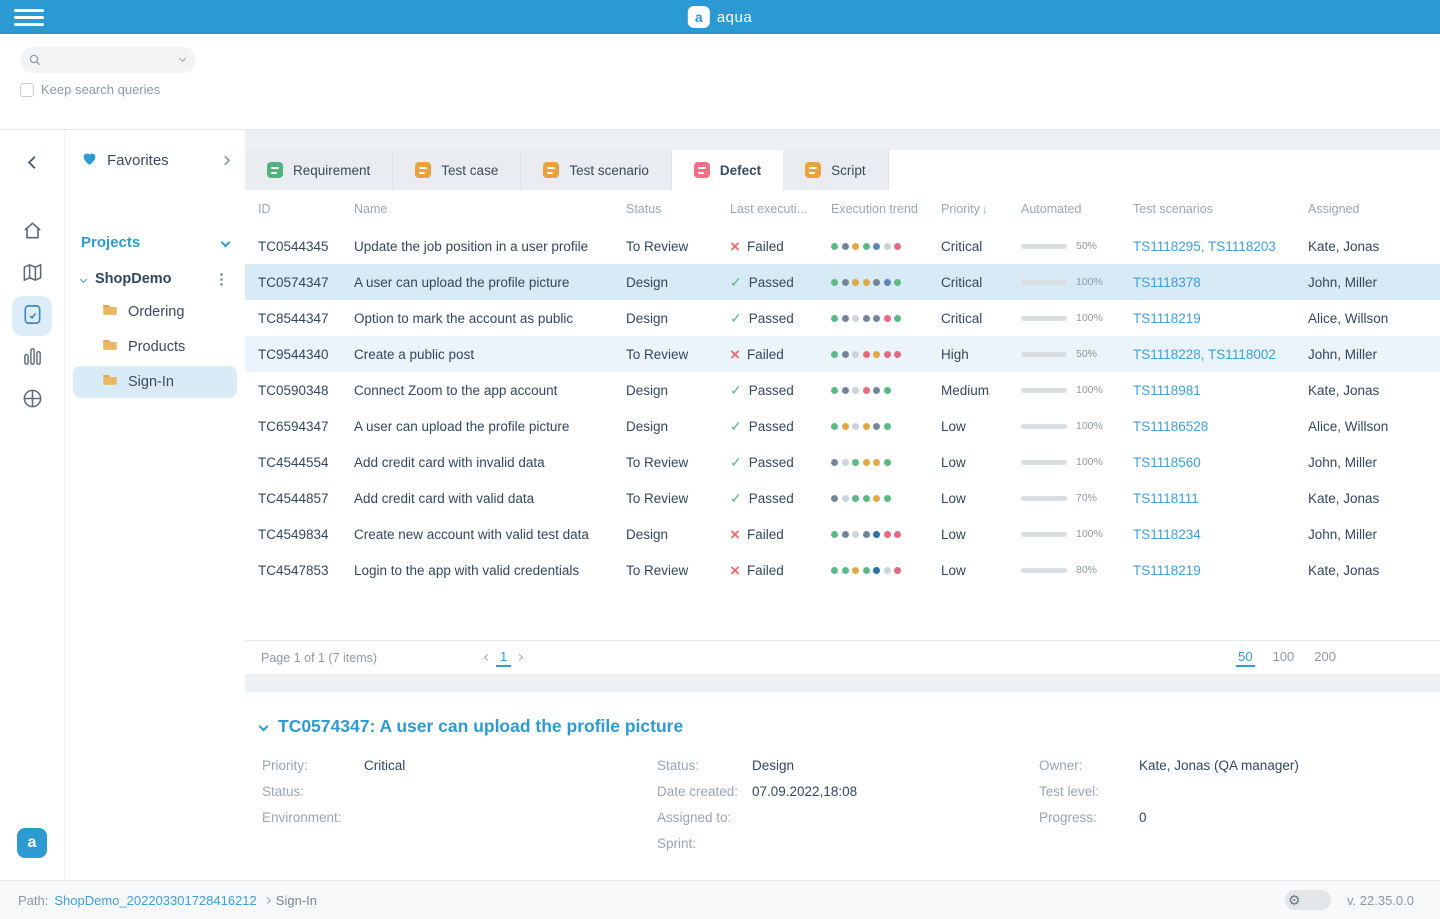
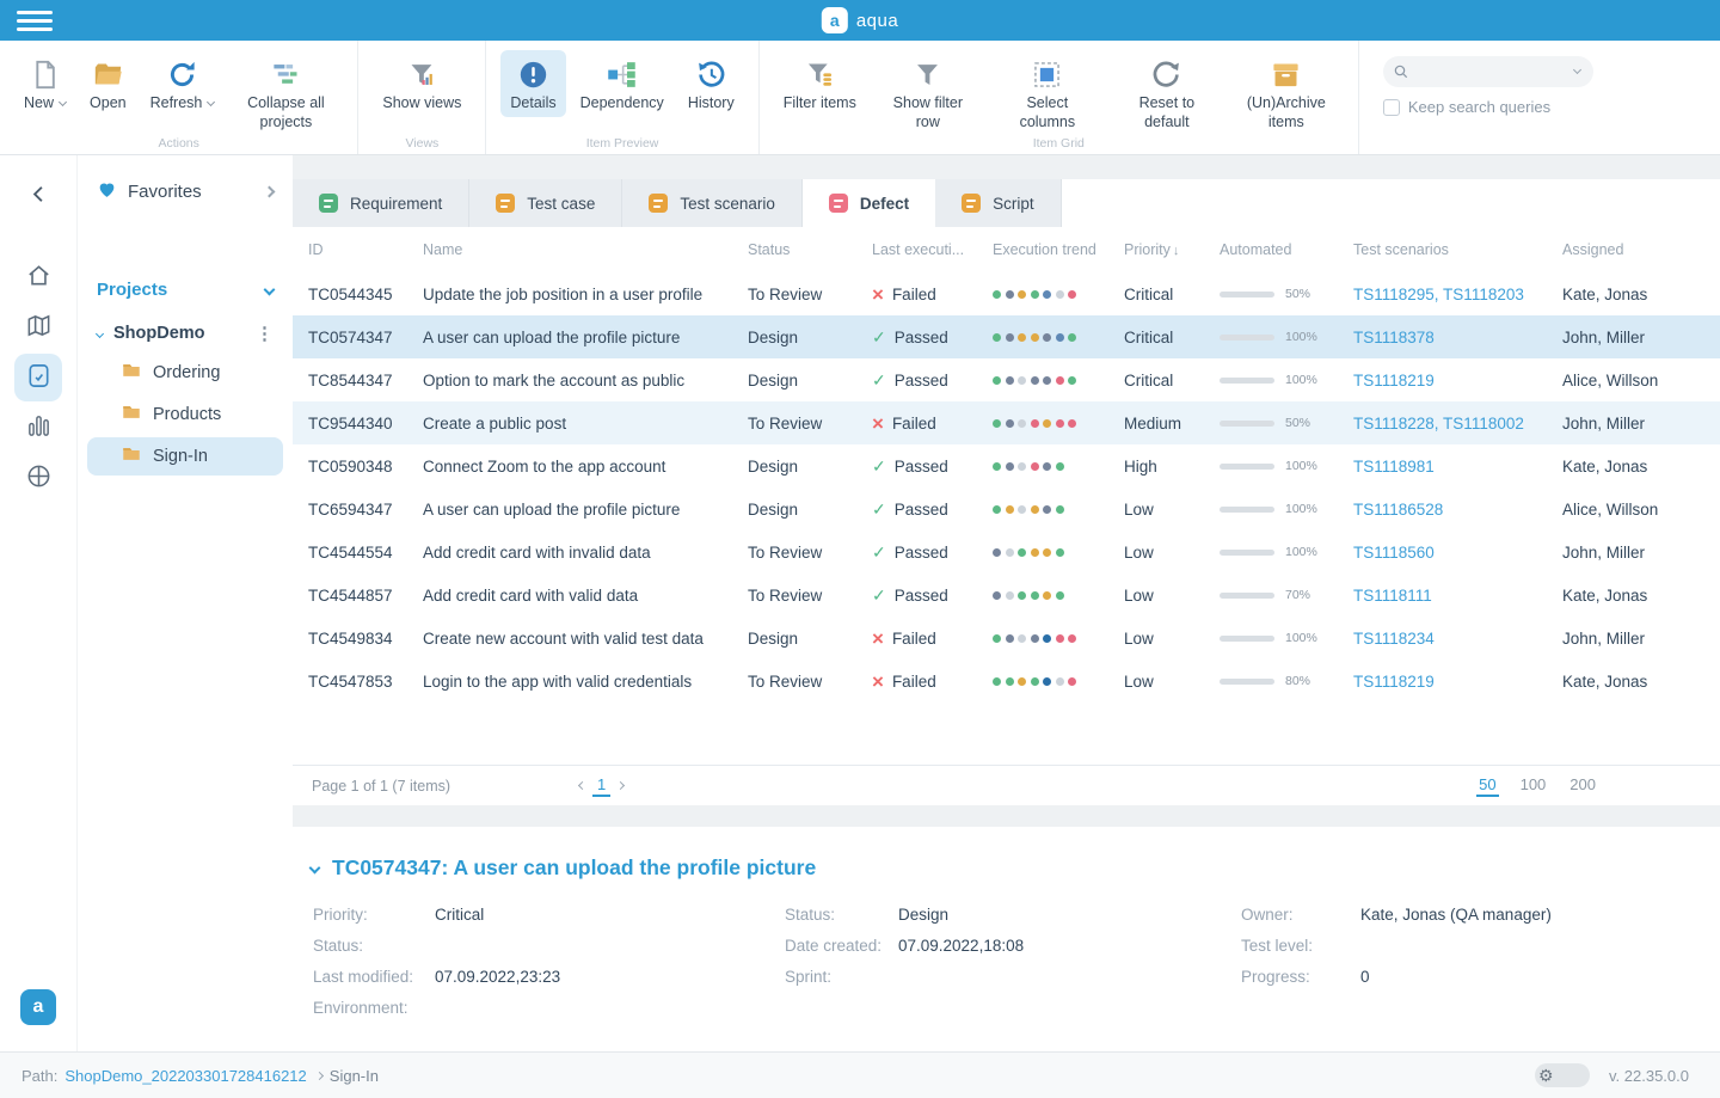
  a
  aqua
+ New
+ Open
+ Refresh
+ Collapse all projects
+ Actions
+ Show views
+ Views
+ Details
+ Dependency
+ History
+ Item Preview
+ Filter items
+ Show filter row
+ Select columns
+ Reset to default
+ (Un)Archive items
+ Item Grid
  Keep search queries
  a
  Favorites
  Projects
  ShopDemo
  ⋮
  Ordering
  Products
  Sign-In
  Requirement
  Test case
  Test scenario
  Defect
  Script
  ID
  Name
  Status
  Last executi...
  Execution trend
  Priority ↓
  Automated
  Test scenarios
  Assigned
  TC0544345
  Update the job position in a user profile
  To Review
  ×
  Failed
  Critical
  50%
  TS1118295, TS1118203
  Kate, Jonas
  TC0574347
  A user can upload the profile picture
  Design
  ✓
  Passed
  Critical
  100%
  TS1118378
  John, Miller
  TC8544347
  Option to mark the account as public
  Design
  ✓
  Passed
  Critical
  100%
  TS1118219
  Alice, Willson
  TC9544340
  Create a public post
  To Review
  ×
  Failed
- High
+ Medium
  50%
  TS1118228, TS1118002
  John, Miller
  TC0590348
  Connect Zoom to the app account
  Design
  ✓
  Passed
- Medium
+ High
  100%
  TS1118981
  Kate, Jonas
  TC6594347
  A user can upload the profile picture
  Design
  ✓
  Passed
  Low
  100%
  TS11186528
  Alice, Willson
  TC4544554
  Add credit card with invalid data
  To Review
  ✓
  Passed
  Low
  100%
  TS1118560
  John, Miller
  TC4544857
  Add credit card with valid data
  To Review
  ✓
  Passed
  Low
  70%
  TS1118111
  Kate, Jonas
  TC4549834
  Create new account with valid test data
  Design
  ×
  Failed
  Low
  100%
  TS1118234
  John, Miller
  TC4547853
  Login to the app with valid credentials
  To Review
  ×
  Failed
  Low
  80%
  TS1118219
  Kate, Jonas
  Page 1 of 1 (7 items)
  1
  50
  100
  200
  TC0574347: A user can upload the profile picture
  Priority:
  Critical
  Status:
+ Last modified:
+ 07.09.2022,23:23
  Environment:
  Status:
  Design
  Date created:
  07.09.2022,18:08
- Assigned to:
  Sprint:
  Owner:
  Kate, Jonas (QA manager)
  Test level:
  Progress:
  0
  Path:
  ShopDemo_202203301728416212
  Sign-In
  ⚙
  v. 22.35.0.0
